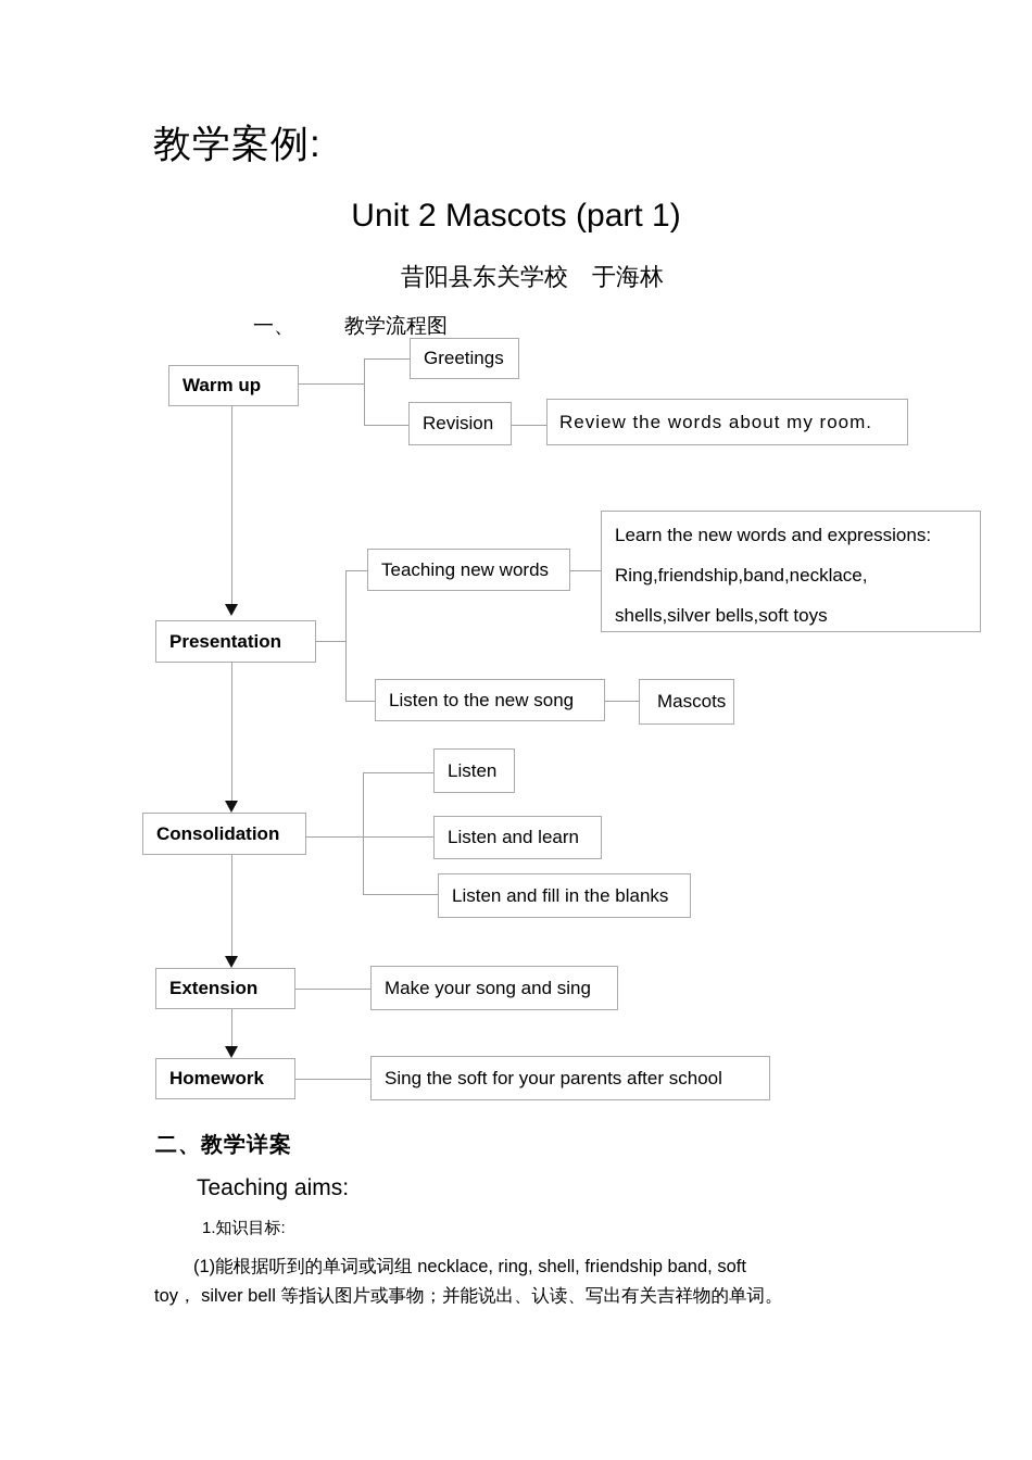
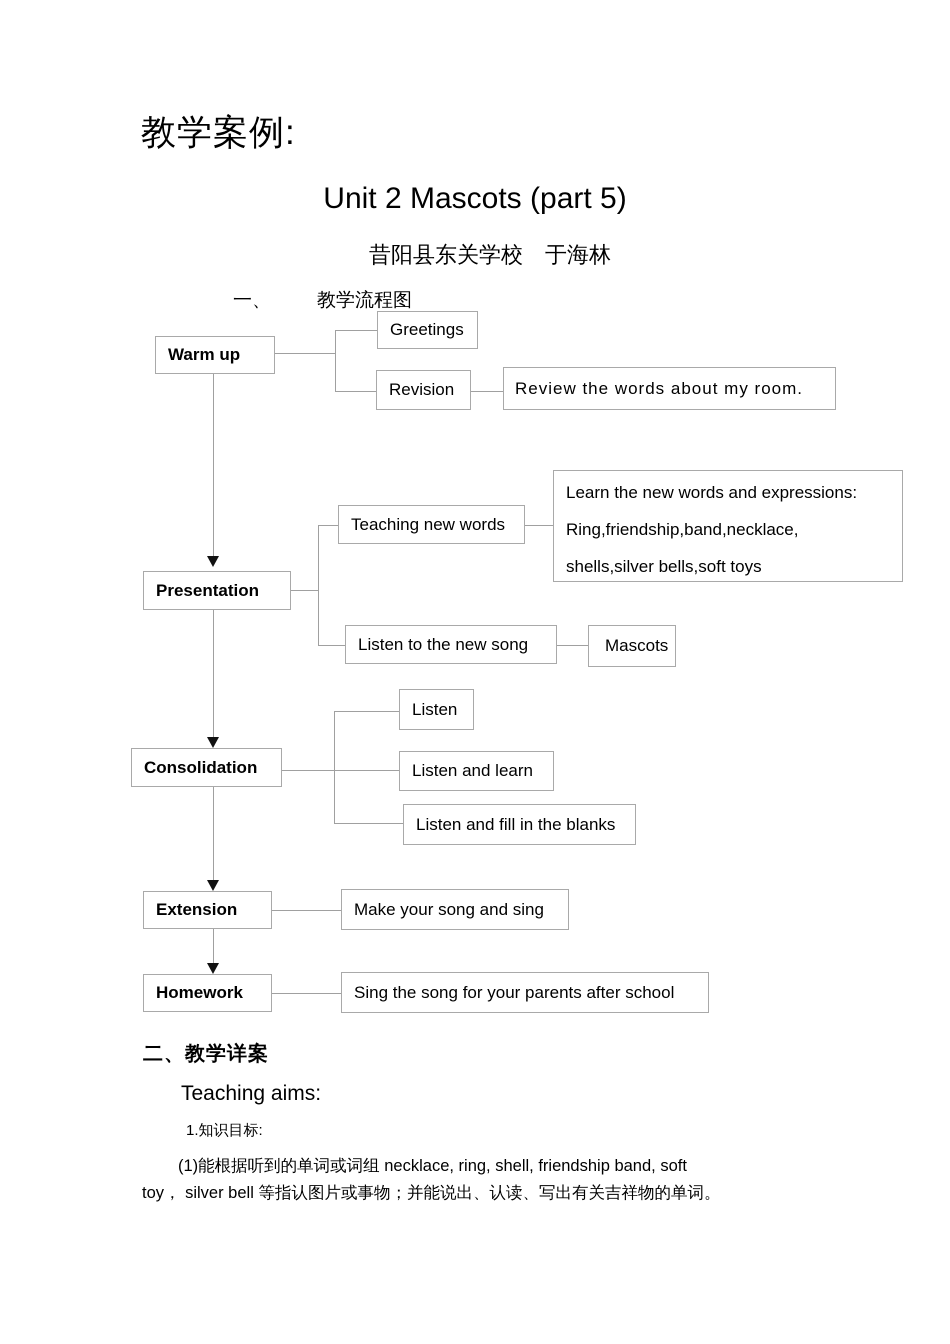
  教学案例:
- Unit 2 Mascots (part 1)
+ Unit 2 Mascots (part 5)
  昔阳县东关学校 于海林
  一、 教学流程图
  Warm up
  Greetings
  Revision
  Review the words about my room.
  Presentation
  Teaching new words
  Learn the new words and expressions:
  Ring,friendship,band,necklace,
  shells,silver bells,soft toys
  Listen to the new song
  Mascots
  Consolidation
  Listen
  Listen and learn
  Listen and fill in the blanks
  Extension
  Make your song and sing
  Homework
- Sing the soft for your parents after school
+ Sing the song for your parents after school
  二、教学详案
  Teaching aims:
  1.知识目标:
  (1)能根据听到的单词或词组 necklace, ring, shell, friendship band, soft
  toy， silver bell 等指认图片或事物；并能说出、认读、写出有关吉祥物的单词。
